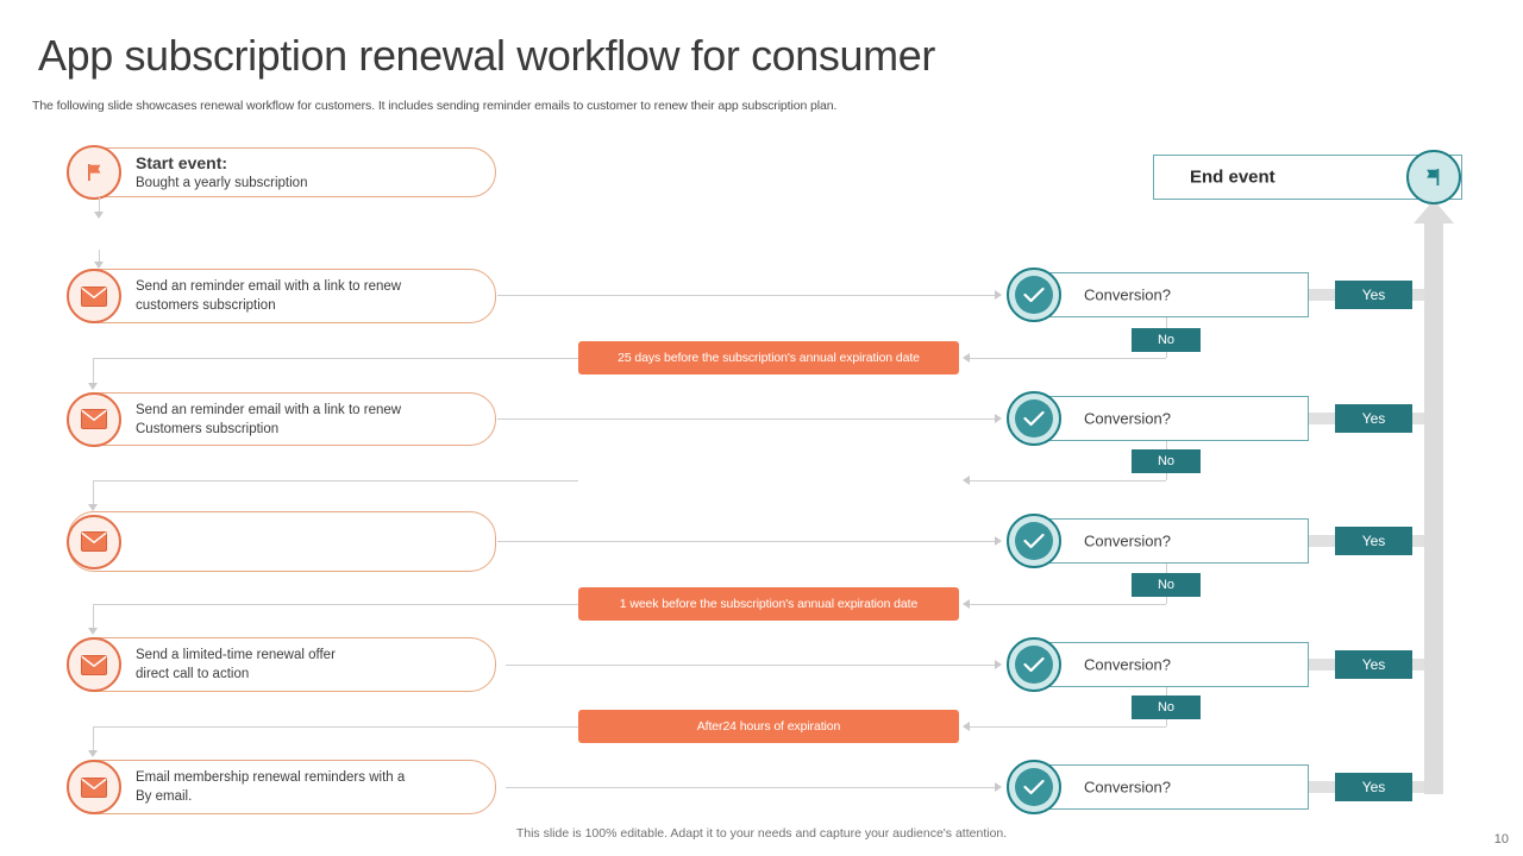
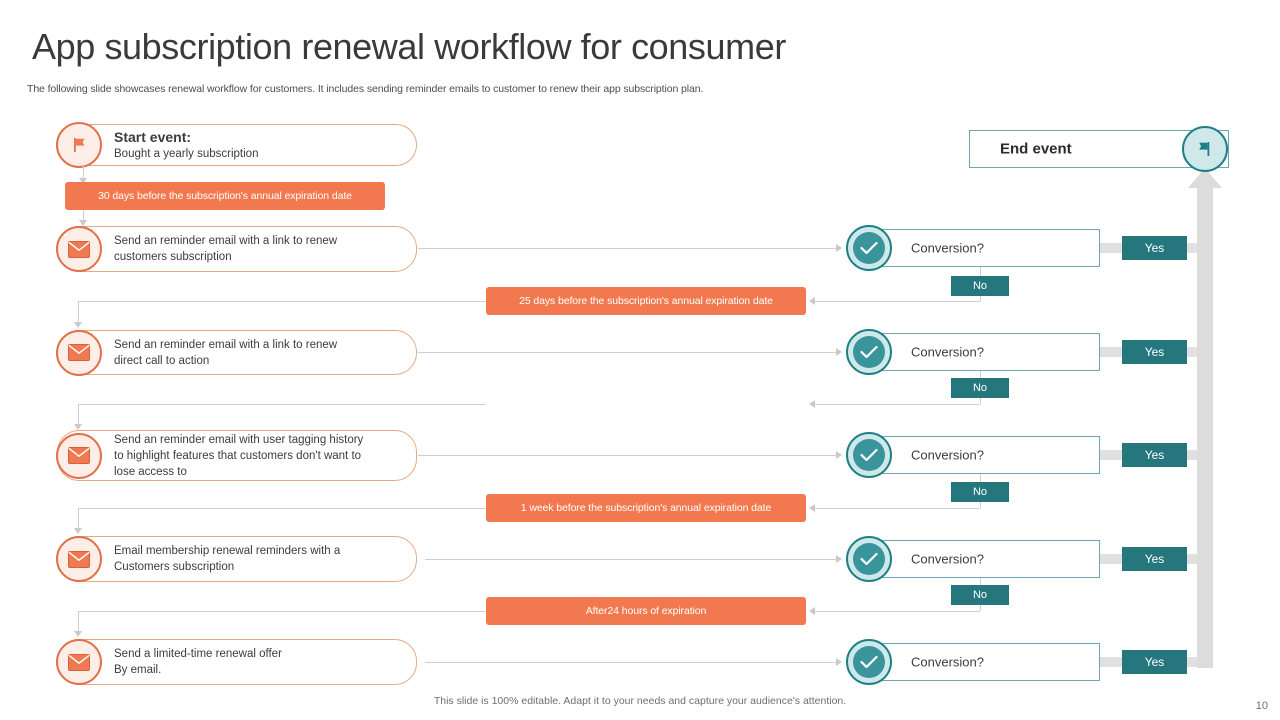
  App subscription renewal workflow for consumer
  The following slide showcases renewal workflow for customers. It includes sending reminder emails to customer to renew their app subscription plan.
  Start event:
  Bought a yearly subscription
+ 30 days before the subscription's annual expiration date
  Send an reminder email with a link to renew
  customers subscription
  Conversion?
  Yes
  No
  25 days before the subscription's annual expiration date
  Send an reminder email with a link to renew
- Customers subscription
+ direct call to action
  Conversion?
  Yes
  No
+ Send an reminder email with user tagging history
+ to highlight features that customers don't want to
+ lose access to
  Conversion?
  Yes
  No
  1 week before the subscription's annual expiration date
- Send a limited-time renewal offer
+ Email membership renewal reminders with a
- direct call to action
+ Customers subscription
  Conversion?
  Yes
  No
  After24 hours of expiration
- Email membership renewal reminders with a
+ Send a limited-time renewal offer
  By email.
  Conversion?
  Yes
  End event
  This slide is 100% editable. Adapt it to your needs and capture your audience's attention.
  10
